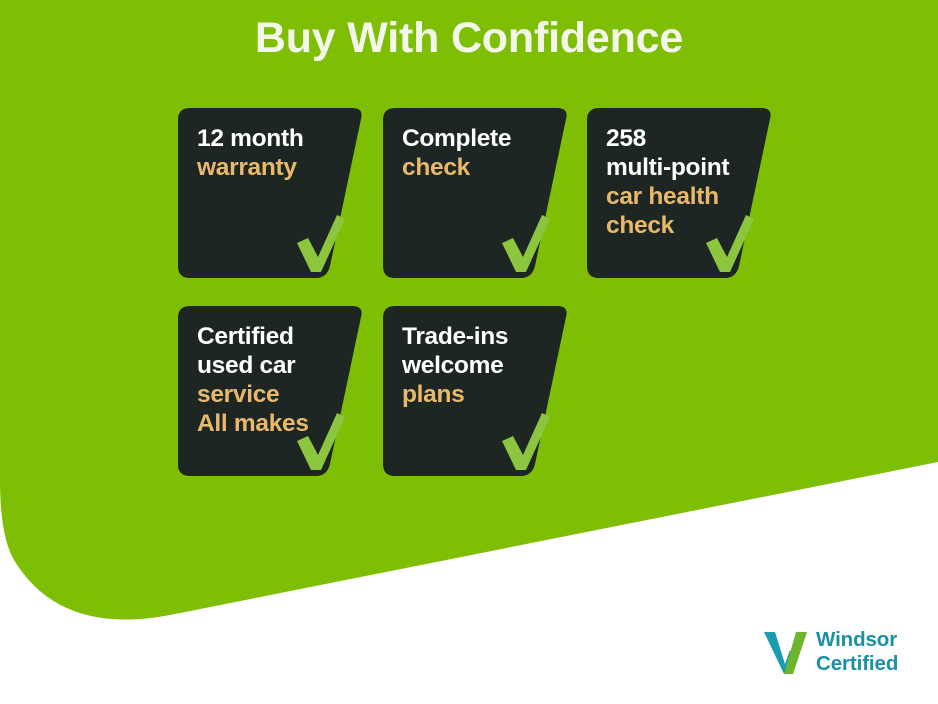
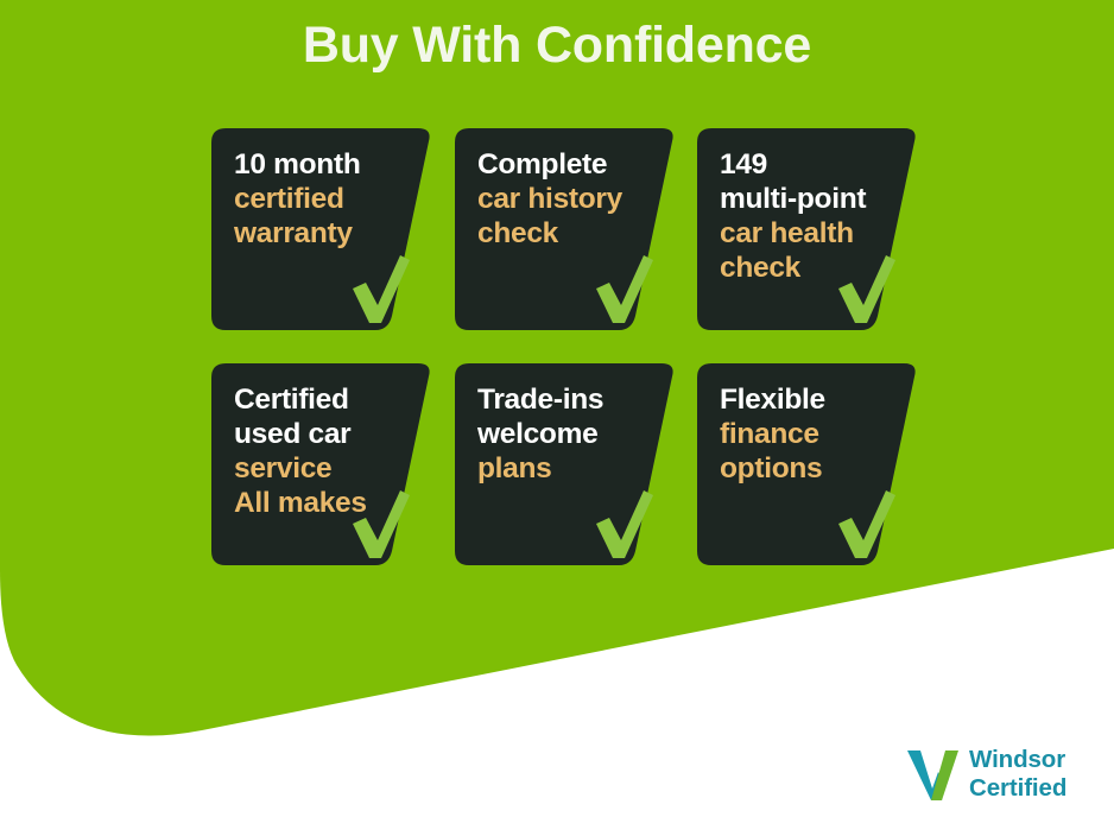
  Buy With Confidence
- 12 month
+ 10 month
+ certified
  warranty
  Complete
+ car history
  check
- 258
+ 149
  multi-point
  car health
  check
  Certified
  used car
  service
  All makes
  Trade-ins
  welcome
  plans
+ Flexible
+ finance
+ options
  Windsor
  Certified
